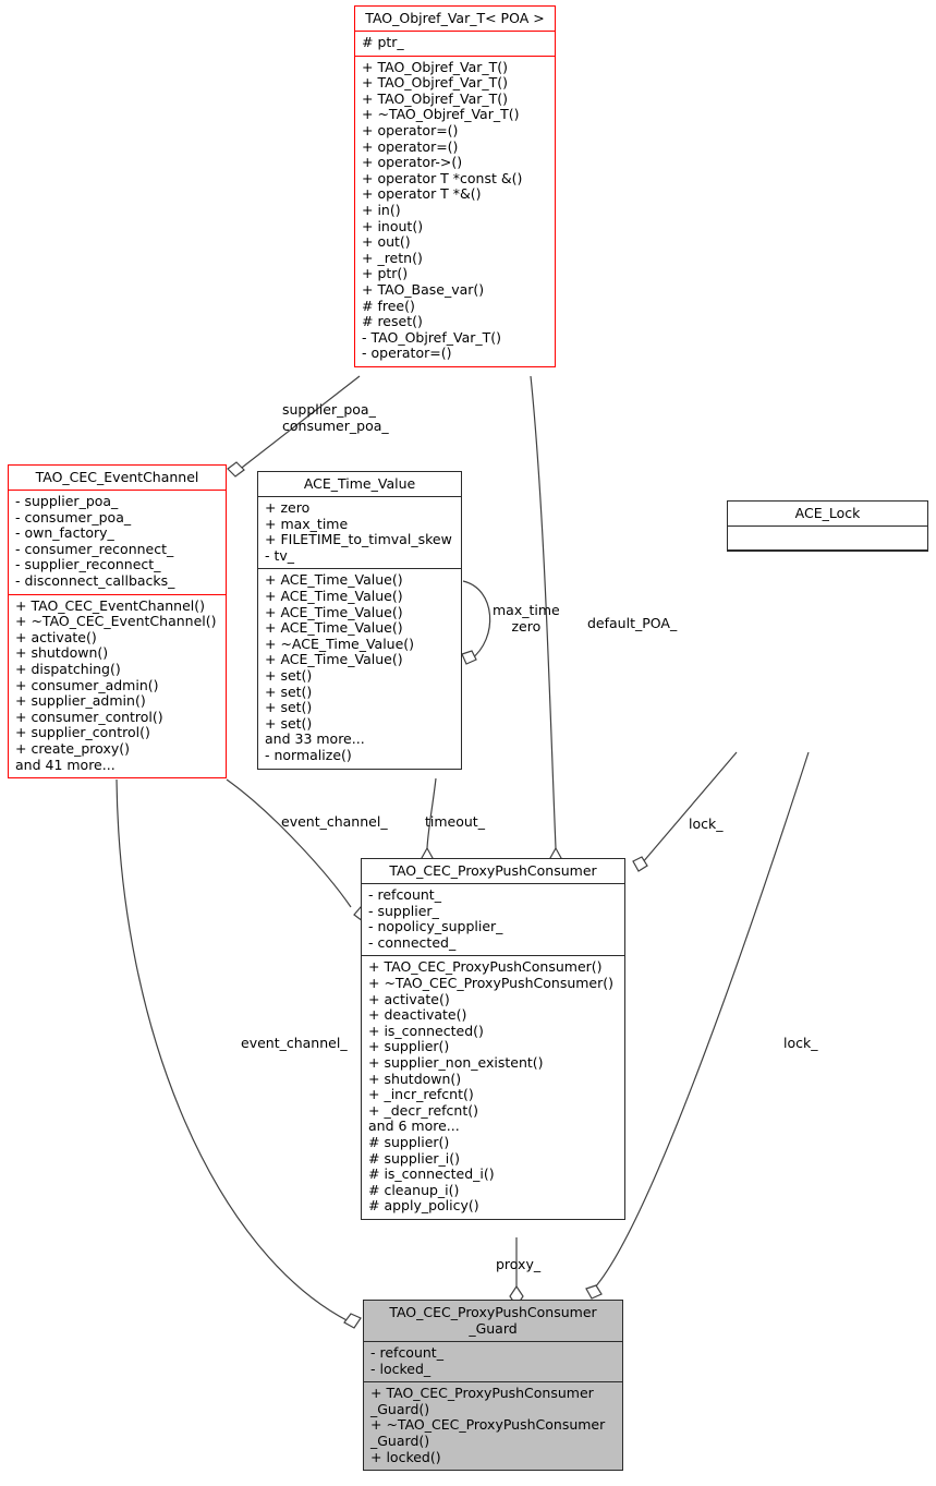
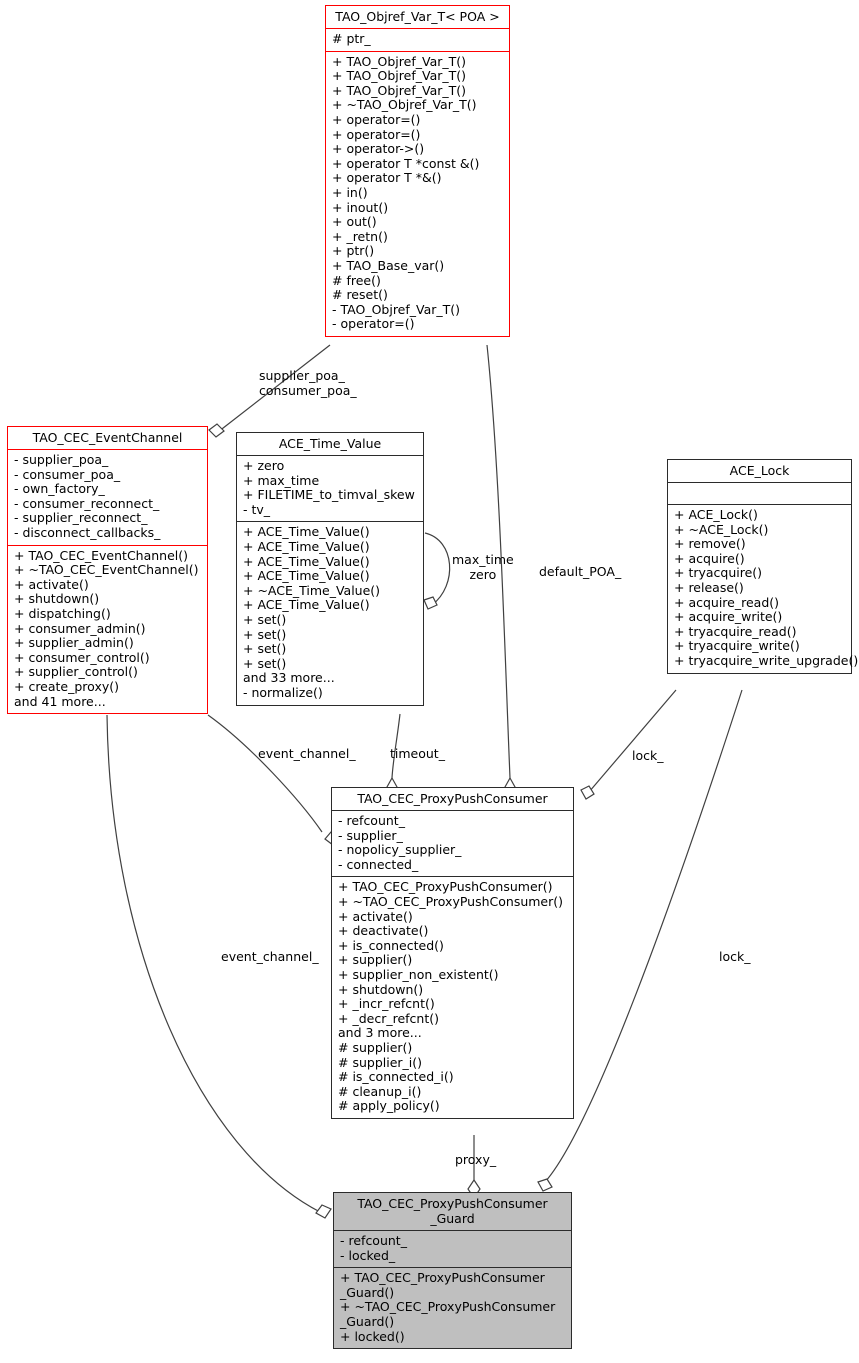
  TAO_Objref_Var_T< POA >
  # ptr_
  + TAO_Objref_Var_T()
  + TAO_Objref_Var_T()
  + TAO_Objref_Var_T()
  + ~TAO_Objref_Var_T()
  + operator=()
  + operator=()
  + operator->()
  + operator T *const &()
  + operator T *&()
  + in()
  + inout()
  + out()
  + _retn()
  + ptr()
  + TAO_Base_var()
  # free()
  # reset()
  - TAO_Objref_Var_T()
  - operator=()
  TAO_CEC_EventChannel
  - supplier_poa_
  - consumer_poa_
  - own_factory_
  - consumer_reconnect_
  - supplier_reconnect_
  - disconnect_callbacks_
  + TAO_CEC_EventChannel()
  + ~TAO_CEC_EventChannel()
  + activate()
  + shutdown()
  + dispatching()
  + consumer_admin()
  + supplier_admin()
  + consumer_control()
  + supplier_control()
  + create_proxy()
  and 41 more...
  ACE_Time_Value
  + zero
  + max_time
  + FILETIME_to_timval_skew
  - tv_
  + ACE_Time_Value()
  + ACE_Time_Value()
  + ACE_Time_Value()
  + ACE_Time_Value()
  + ~ACE_Time_Value()
  + ACE_Time_Value()
  + set()
  + set()
  + set()
  + set()
  and 33 more...
  - normalize()
  ACE_Lock
+ + ACE_Lock()
+ + ~ACE_Lock()
+ + remove()
+ + acquire()
+ + tryacquire()
+ + release()
+ + acquire_read()
+ + acquire_write()
+ + tryacquire_read()
+ + tryacquire_write()
+ + tryacquire_write_upgrade()
  TAO_CEC_ProxyPushConsumer
  - refcount_
  - supplier_
  - nopolicy_supplier_
  - connected_
  + TAO_CEC_ProxyPushConsumer()
  + ~TAO_CEC_ProxyPushConsumer()
  + activate()
  + deactivate()
  + is_connected()
  + supplier()
  + supplier_non_existent()
  + shutdown()
  + _incr_refcnt()
  + _decr_refcnt()
- and 6 more...
+ and 3 more...
  # supplier()
  # supplier_i()
  # is_connected_i()
  # cleanup_i()
  # apply_policy()
  TAO_CEC_ProxyPushConsumer
  _Guard
  - refcount_
  - locked_
  + TAO_CEC_ProxyPushConsumer
  _Guard()
  + ~TAO_CEC_ProxyPushConsumer
  _Guard()
  + locked()
  supplier_poa_
  consumer_poa_
  max_time
  zero
  default_POA_
  event_channel_
  timeout_
  lock_
  event_channel_
  lock_
  proxy_
